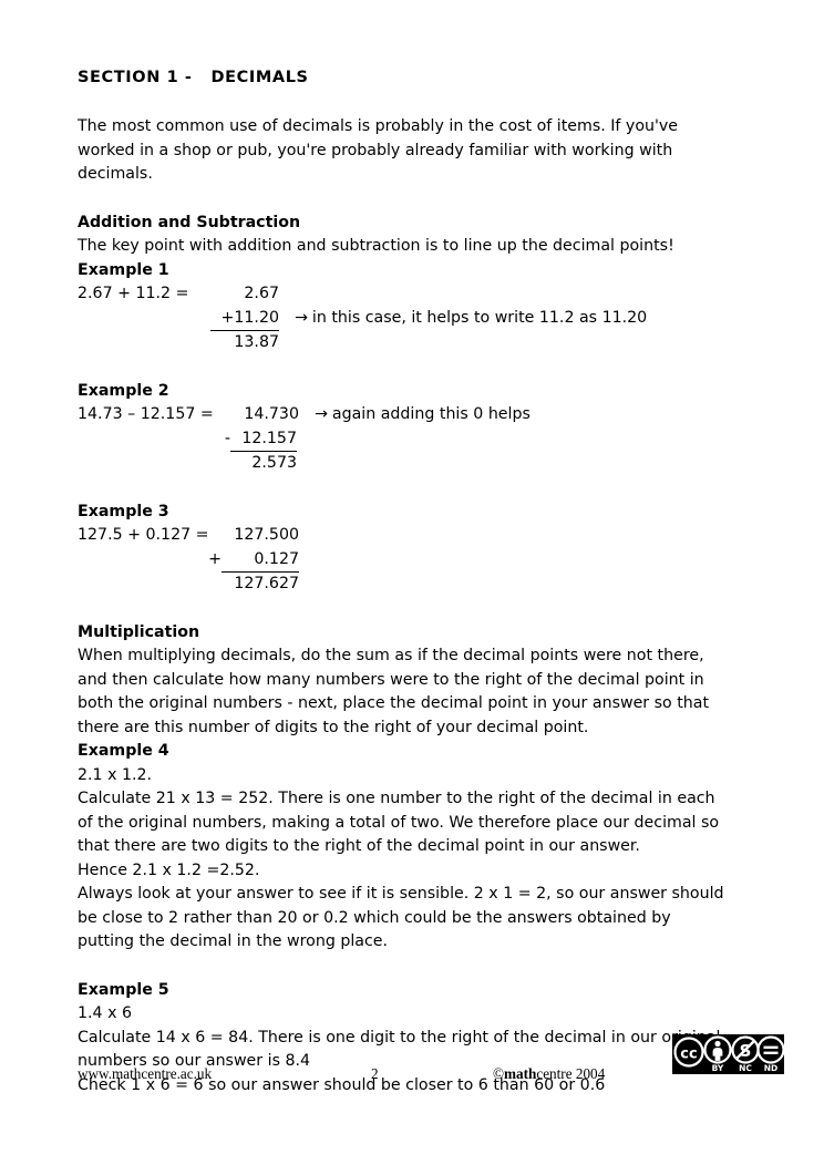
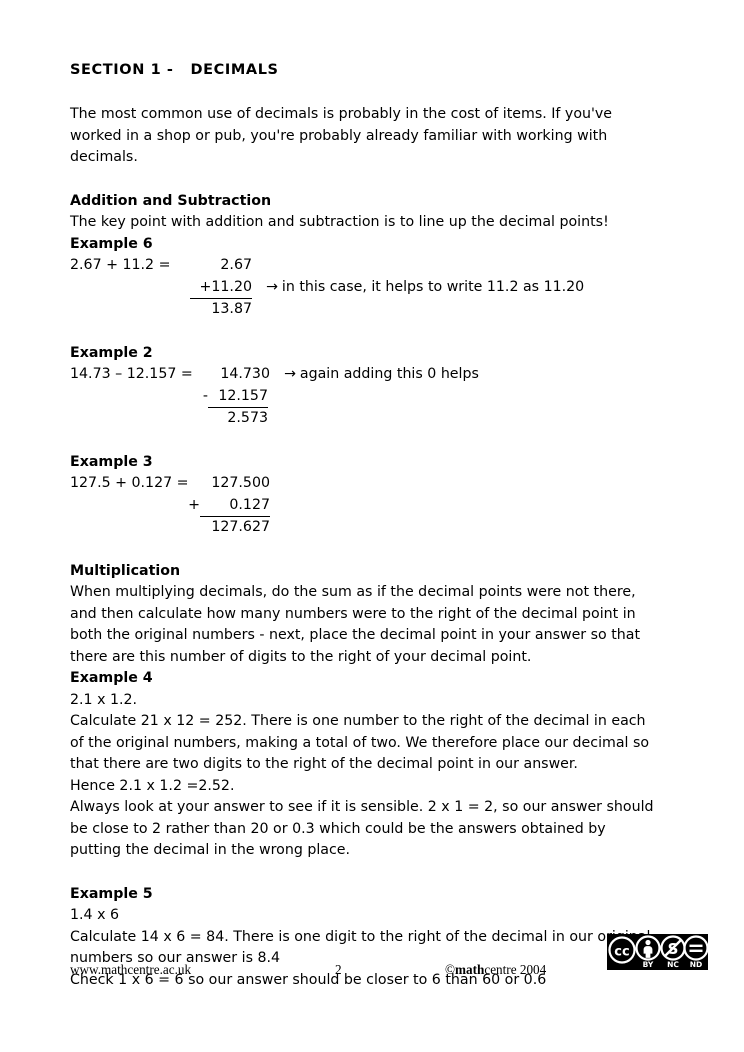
  SECTION 1 - DECIMALS
  The most common use of decimals is probably in the cost of items. If you've worked in a shop or pub, you're probably already familiar with working with decimals.
  Addition and Subtraction
  The key point with addition and subtraction is to line up the decimal points!
- Example 1
+ Example 6
  2.67 + 11.2 =
  2.67
  +11.20
  → in this case, it helps to write 11.2 as 11.20
  13.87
  Example 2
  14.73 – 12.157 =
  14.730
  → again adding this 0 helps
  -
  12.157
  2.573
  Example 3
  127.5 + 0.127 =
  127.500
  +
  0.127
  127.627
  Multiplication
  When multiplying decimals, do the sum as if the decimal points were not there, and then calculate how many numbers were to the right of the decimal point in both the original numbers - next, place the decimal point in your answer so that there are this number of digits to the right of your decimal point.
  Example 4
  2.1 x 1.2.
- Calculate 21 x 13 = 252. There is one number to the right of the decimal in each of the original numbers, making a total of two. We therefore place our decimal so that there are two digits to the right of the decimal point in our answer.
+ Calculate 21 x 12 = 252. There is one number to the right of the decimal in each of the original numbers, making a total of two. We therefore place our decimal so that there are two digits to the right of the decimal point in our answer.
  Hence 2.1 x 1.2 =2.52.
- Always look at your answer to see if it is sensible. 2 x 1 = 2, so our answer should be close to 2 rather than 20 or 0.2 which could be the answers obtained by putting the decimal in the wrong place.
+ Always look at your answer to see if it is sensible. 2 x 1 = 2, so our answer should be close to 2 rather than 20 or 0.3 which could be the answers obtained by putting the decimal in the wrong place.
  Example 5
  1.4 x 6
  Calculate 14 x 6 = 84. There is one digit to the right of the decimal in our o numbers so our answer is 8.4
  Check 1 x 6 = 6 so our answer should be closer to 6 than 60 or 0.6
  www.mathcentre.ac.uk
  2
  ©mathcentre 2004
  cc
  BY
  NC
  ND
